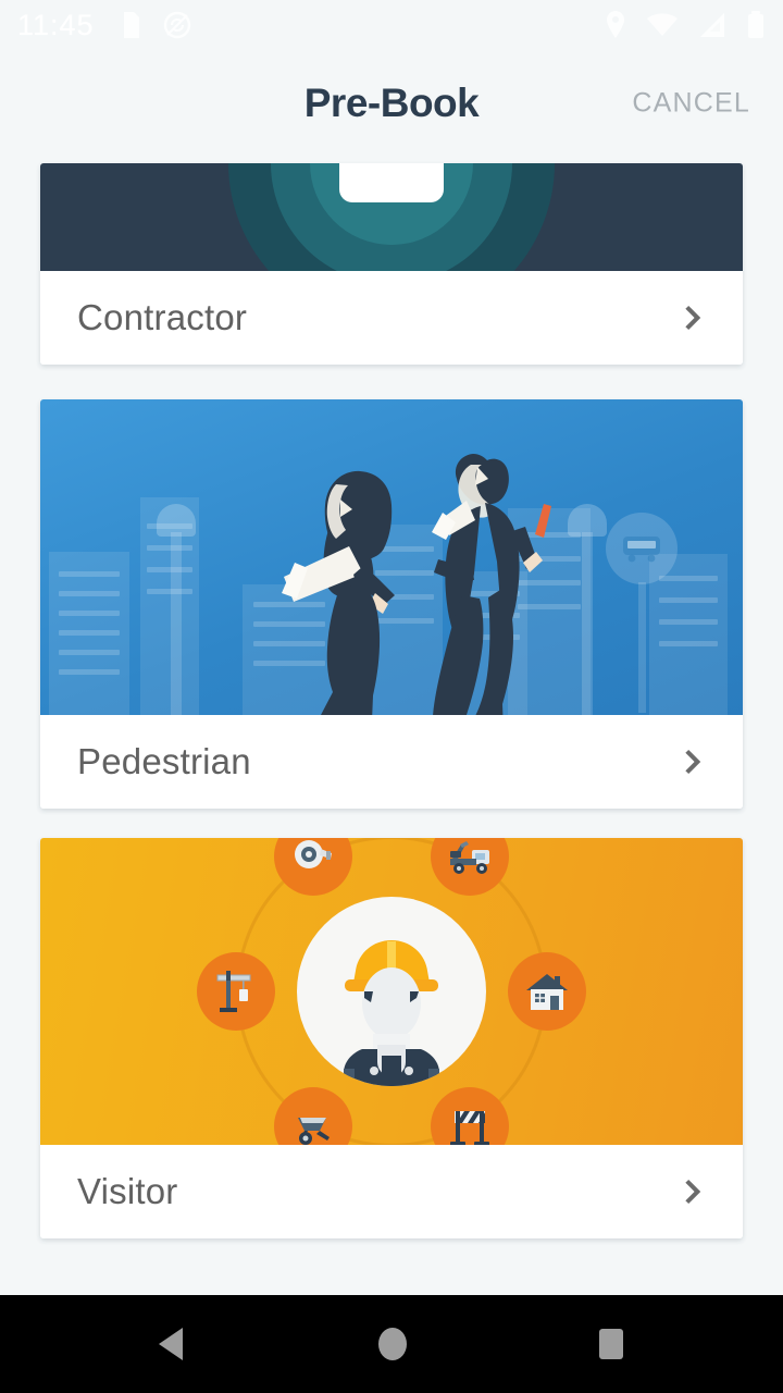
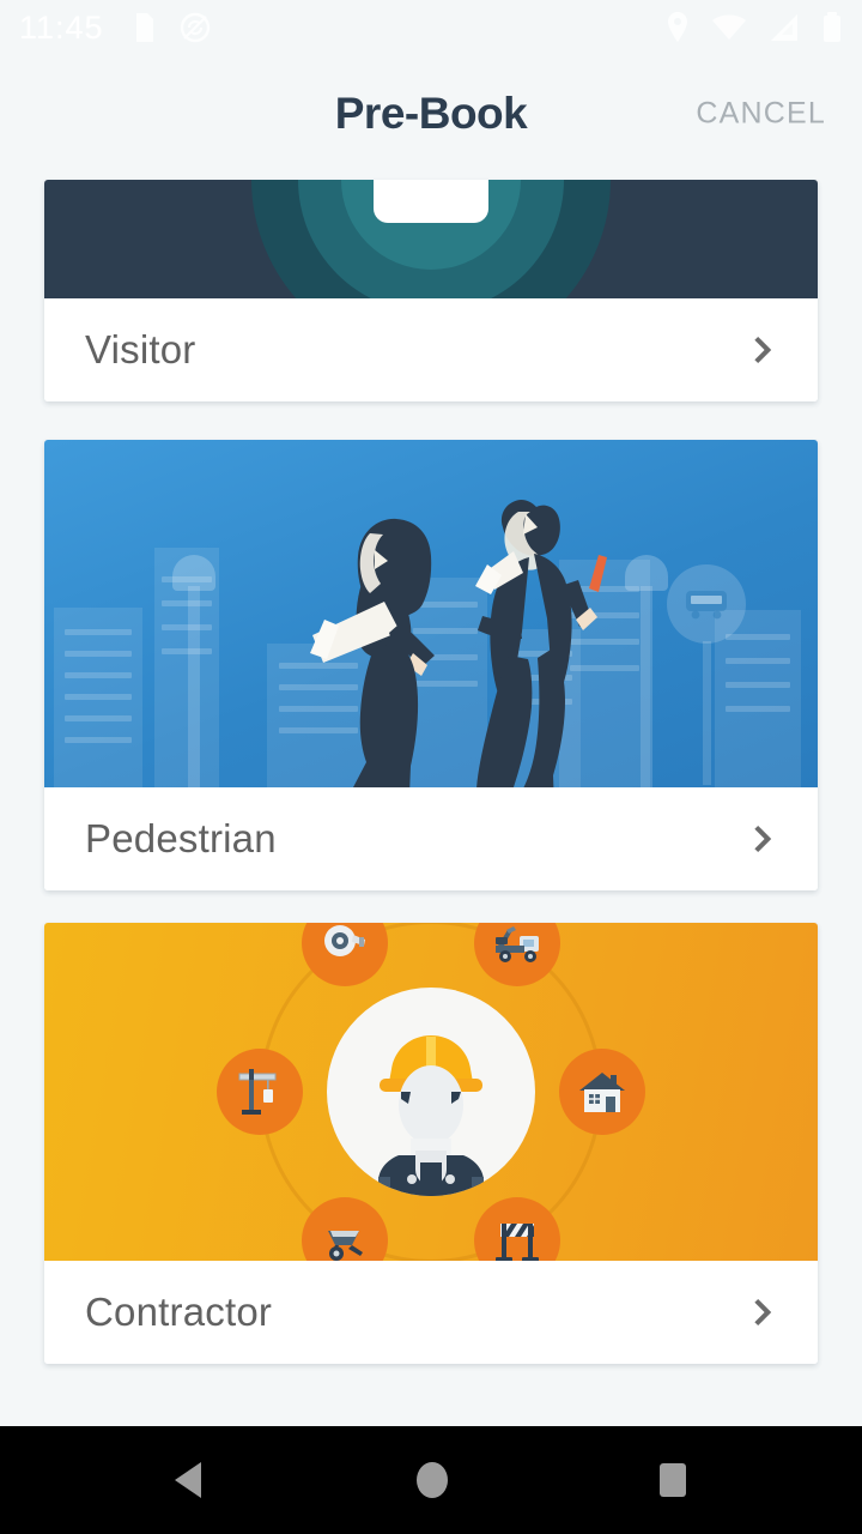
  Pre-Book
  CANCEL
- Contractor
+ Visitor
  Pedestrian
- Visitor
+ Contractor
